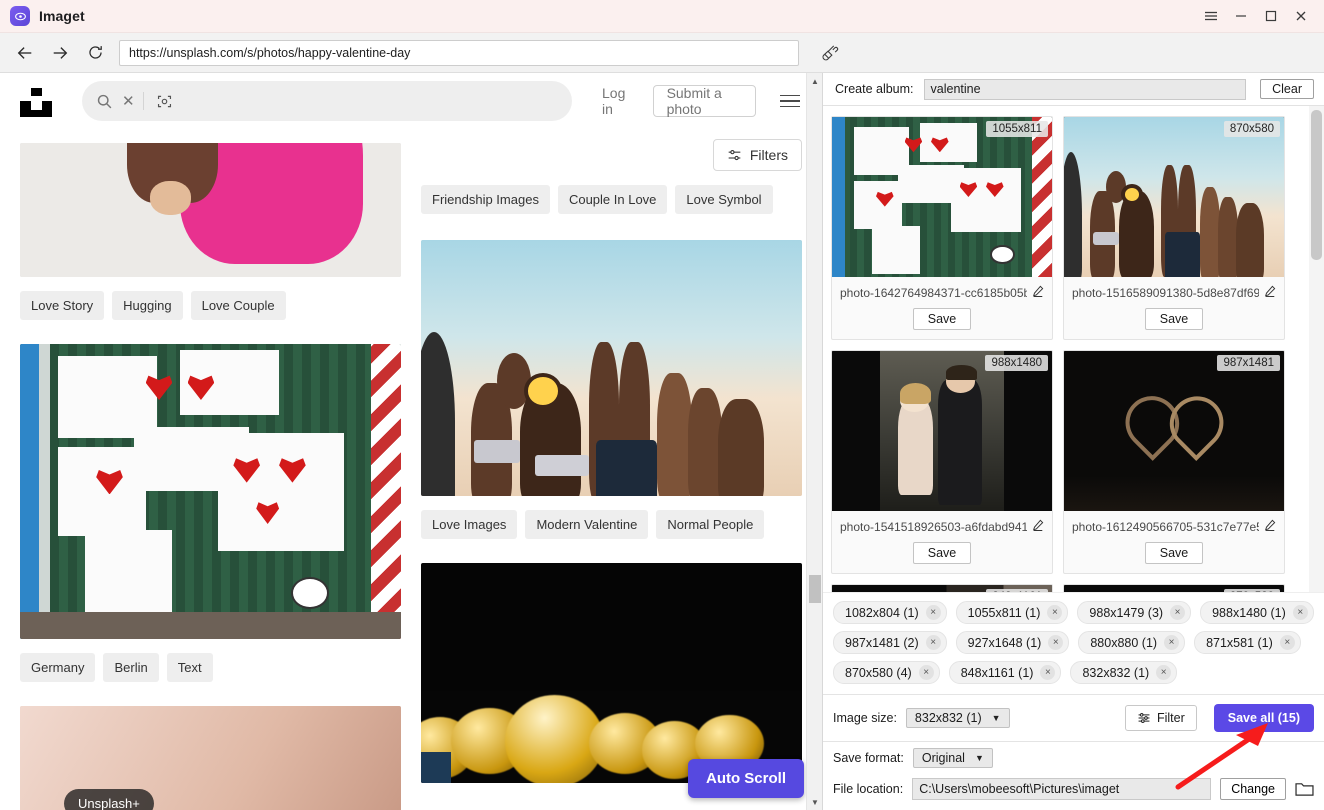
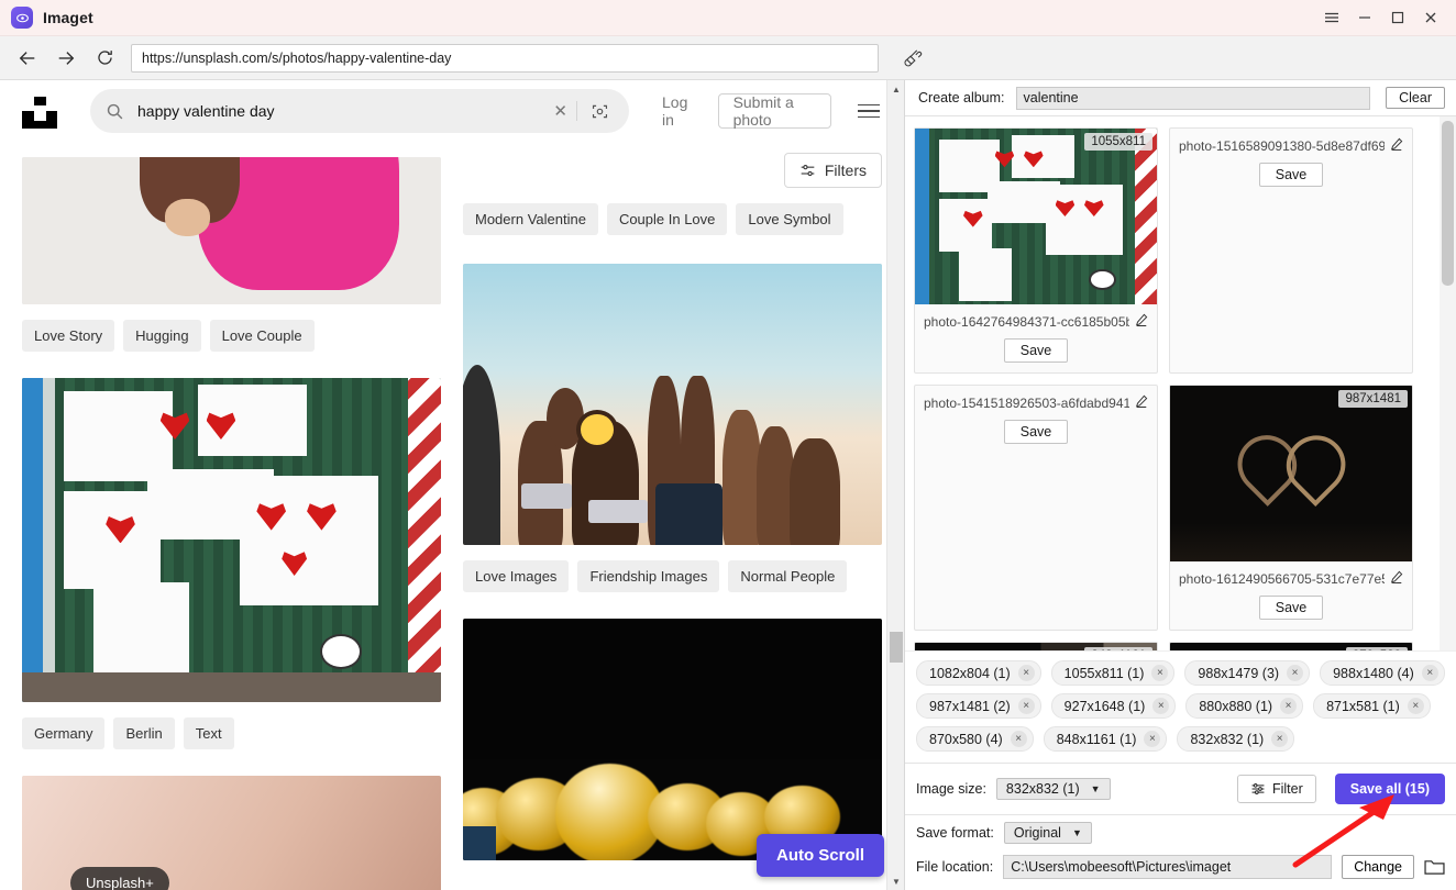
  Imaget
  https://unsplash.com/s/photos/happy-valentine-day
+ happy valentine day
  ✕
  Log in
  Submit a photo
  Filters
  Love Story
  Hugging
  Love Couple
  Germany
  Berlin
  Text
  Unsplash+
- Friendship Images
+ Modern Valentine
  Couple In Love
  Love Symbol
  Love Images
- Modern Valentine
+ Friendship Images
  Normal People
  Auto Scroll
  ▲
  ▼
  Create album:
  valentine
  Clear
  1055x811
  photo-1642764984371-cc6185b05b
  Save
- 870x580
  photo-1516589091380-5d8e87df69
  Save
- 988x1480
  photo-1541518926503-a6fdabd941
  Save
  987x1481
  photo-1612490566705-531c7e77e
  Save
  1082x804 (1)
  ×
  1055x811 (1)
  ×
  988x1479 (3)
  ×
- 988x1480 (1)
+ 988x1480 (4)
  ×
  987x1481 (2)
  ×
  927x1648 (1)
  ×
  880x880 (1)
  ×
  871x581 (1)
  ×
  870x580 (4)
  ×
  848x1161 (1)
  ×
  832x832 (1)
  ×
  Image size:
  832x832 (1)
  ▼
  Filter
  Save all (15)
  Save format:
  Original
  ▼
  File location:
  C:\Users\mobeesoft\Pictures\imaget
  Change
